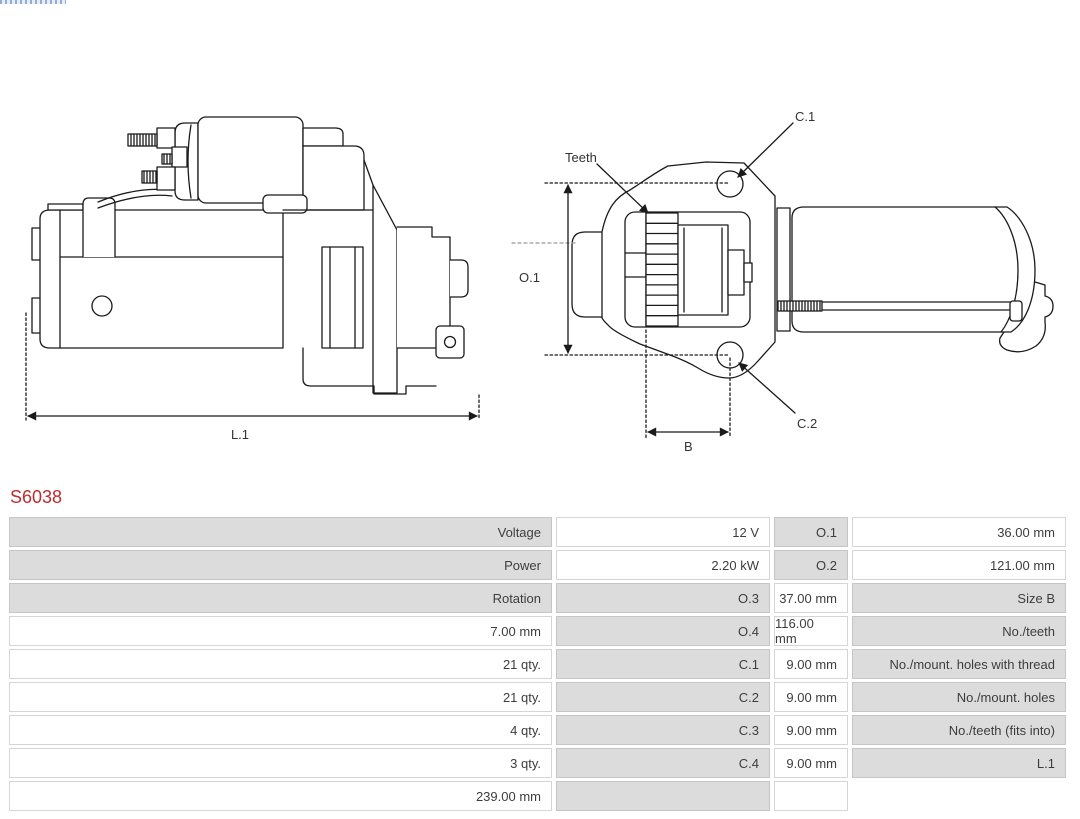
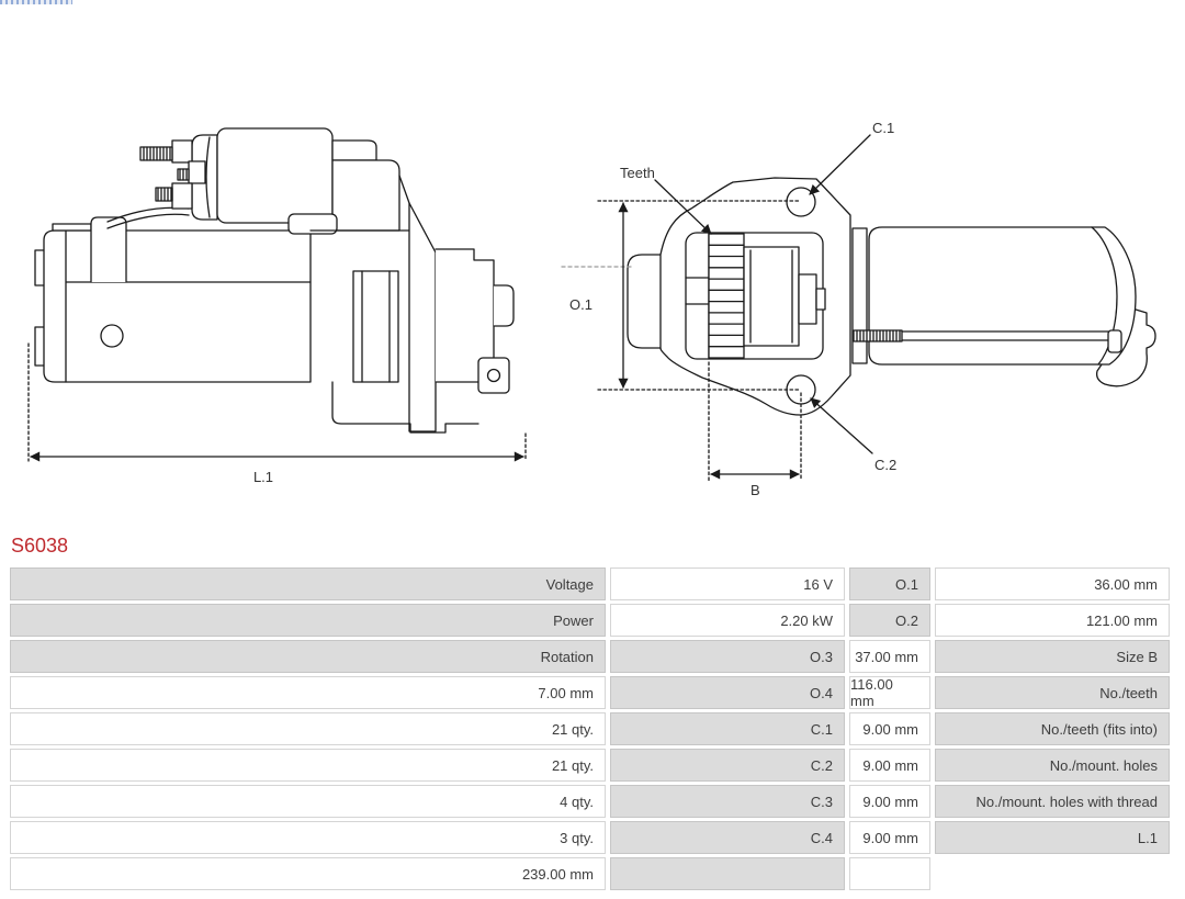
  L.1
  Teeth
  C.1
  C.2
  O.1
  B
  S6038
  Voltage
- 12 V
+ 16 V
  O.1
  36.00 mm
  Power
  2.20 kW
  O.2
  121.00 mm
  Rotation
  O.3
  37.00 mm
  Size B
  7.00 mm
  O.4
  116.00 mm
  No./teeth
  21 qty.
  C.1
  9.00 mm
- No./mount. holes with thread
+ No./teeth (fits into)
  21 qty.
  C.2
  9.00 mm
  No./mount. holes
  4 qty.
  C.3
  9.00 mm
- No./teeth (fits into)
+ No./mount. holes with thread
  3 qty.
  C.4
  9.00 mm
  L.1
  239.00 mm
